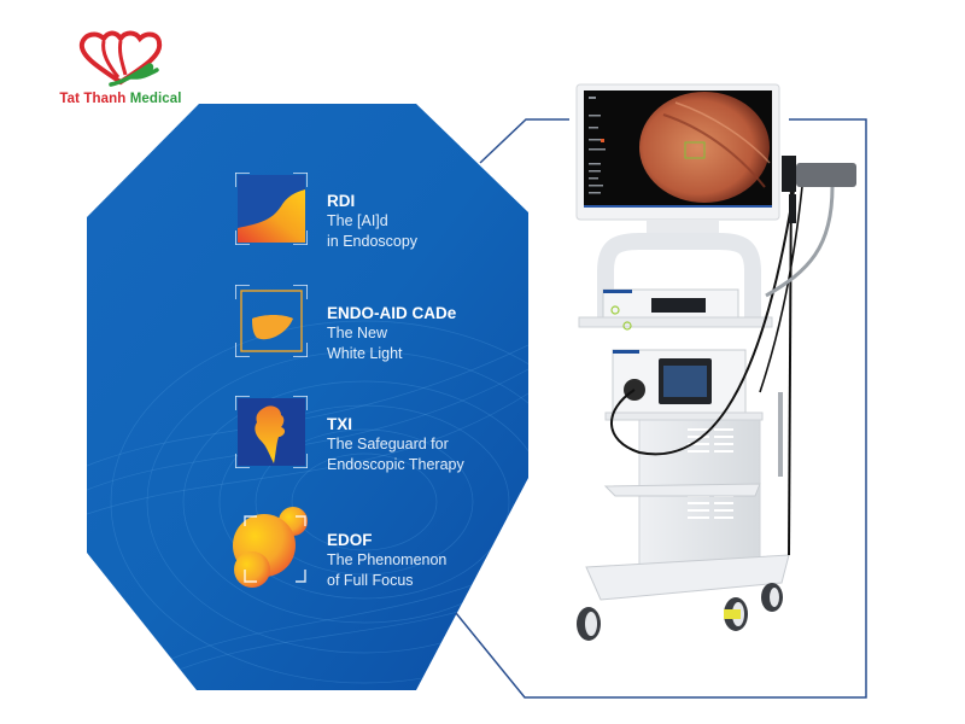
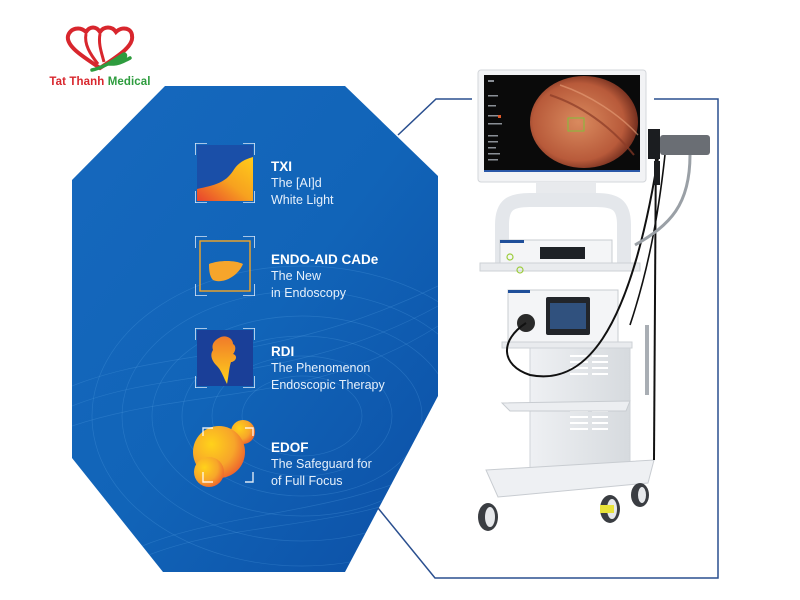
  Tat Thanh Medical
- RDI
+ TXI
  The [AI]d
- in Endoscopy
+ White Light
  ENDO-AID CADe
  The New
- White Light
+ in Endoscopy
- TXI
+ RDI
- The Safeguard for
+ The Phenomenon
  Endoscopic Therapy
  EDOF
- The Phenomenon
+ The Safeguard for
  of Full Focus
